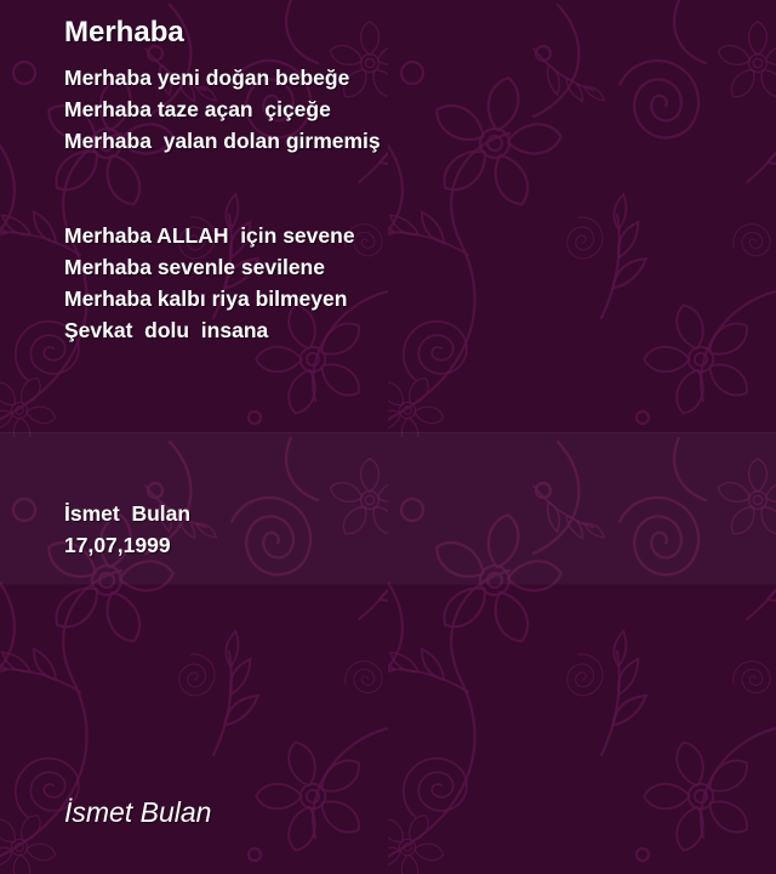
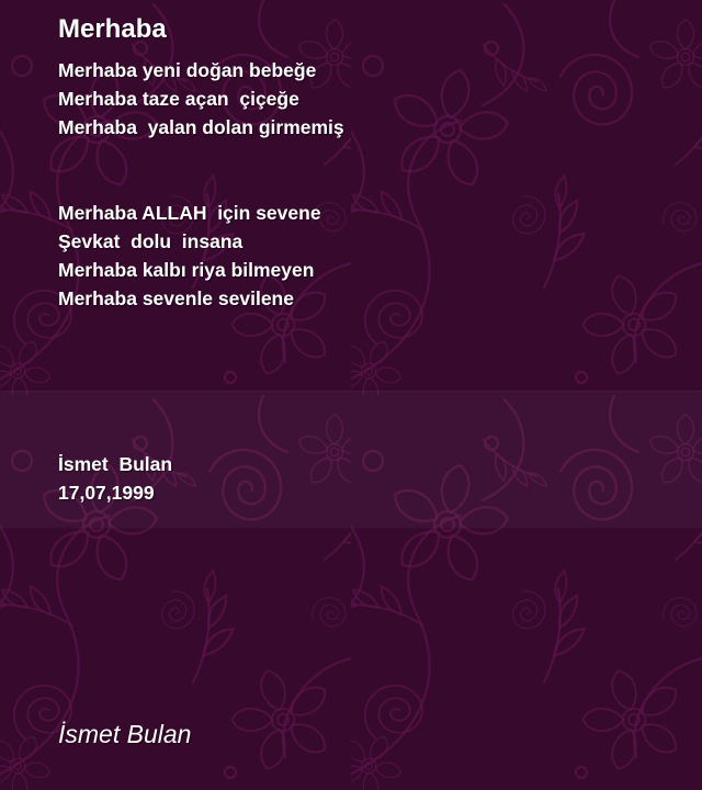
  Merhaba
  Merhaba yeni doğan bebeğe
  Merhaba taze açan çiçeğe
  Merhaba yalan dolan girmemiş
  Merhaba ALLAH için sevene
- Merhaba sevenle sevilene
+ Şevkat dolu insana
  Merhaba kalbı riya bilmeyen
- Şevkat dolu insana
+ Merhaba sevenle sevilene
  İsmet Bulan
  17,07,1999
  İsmet Bulan
